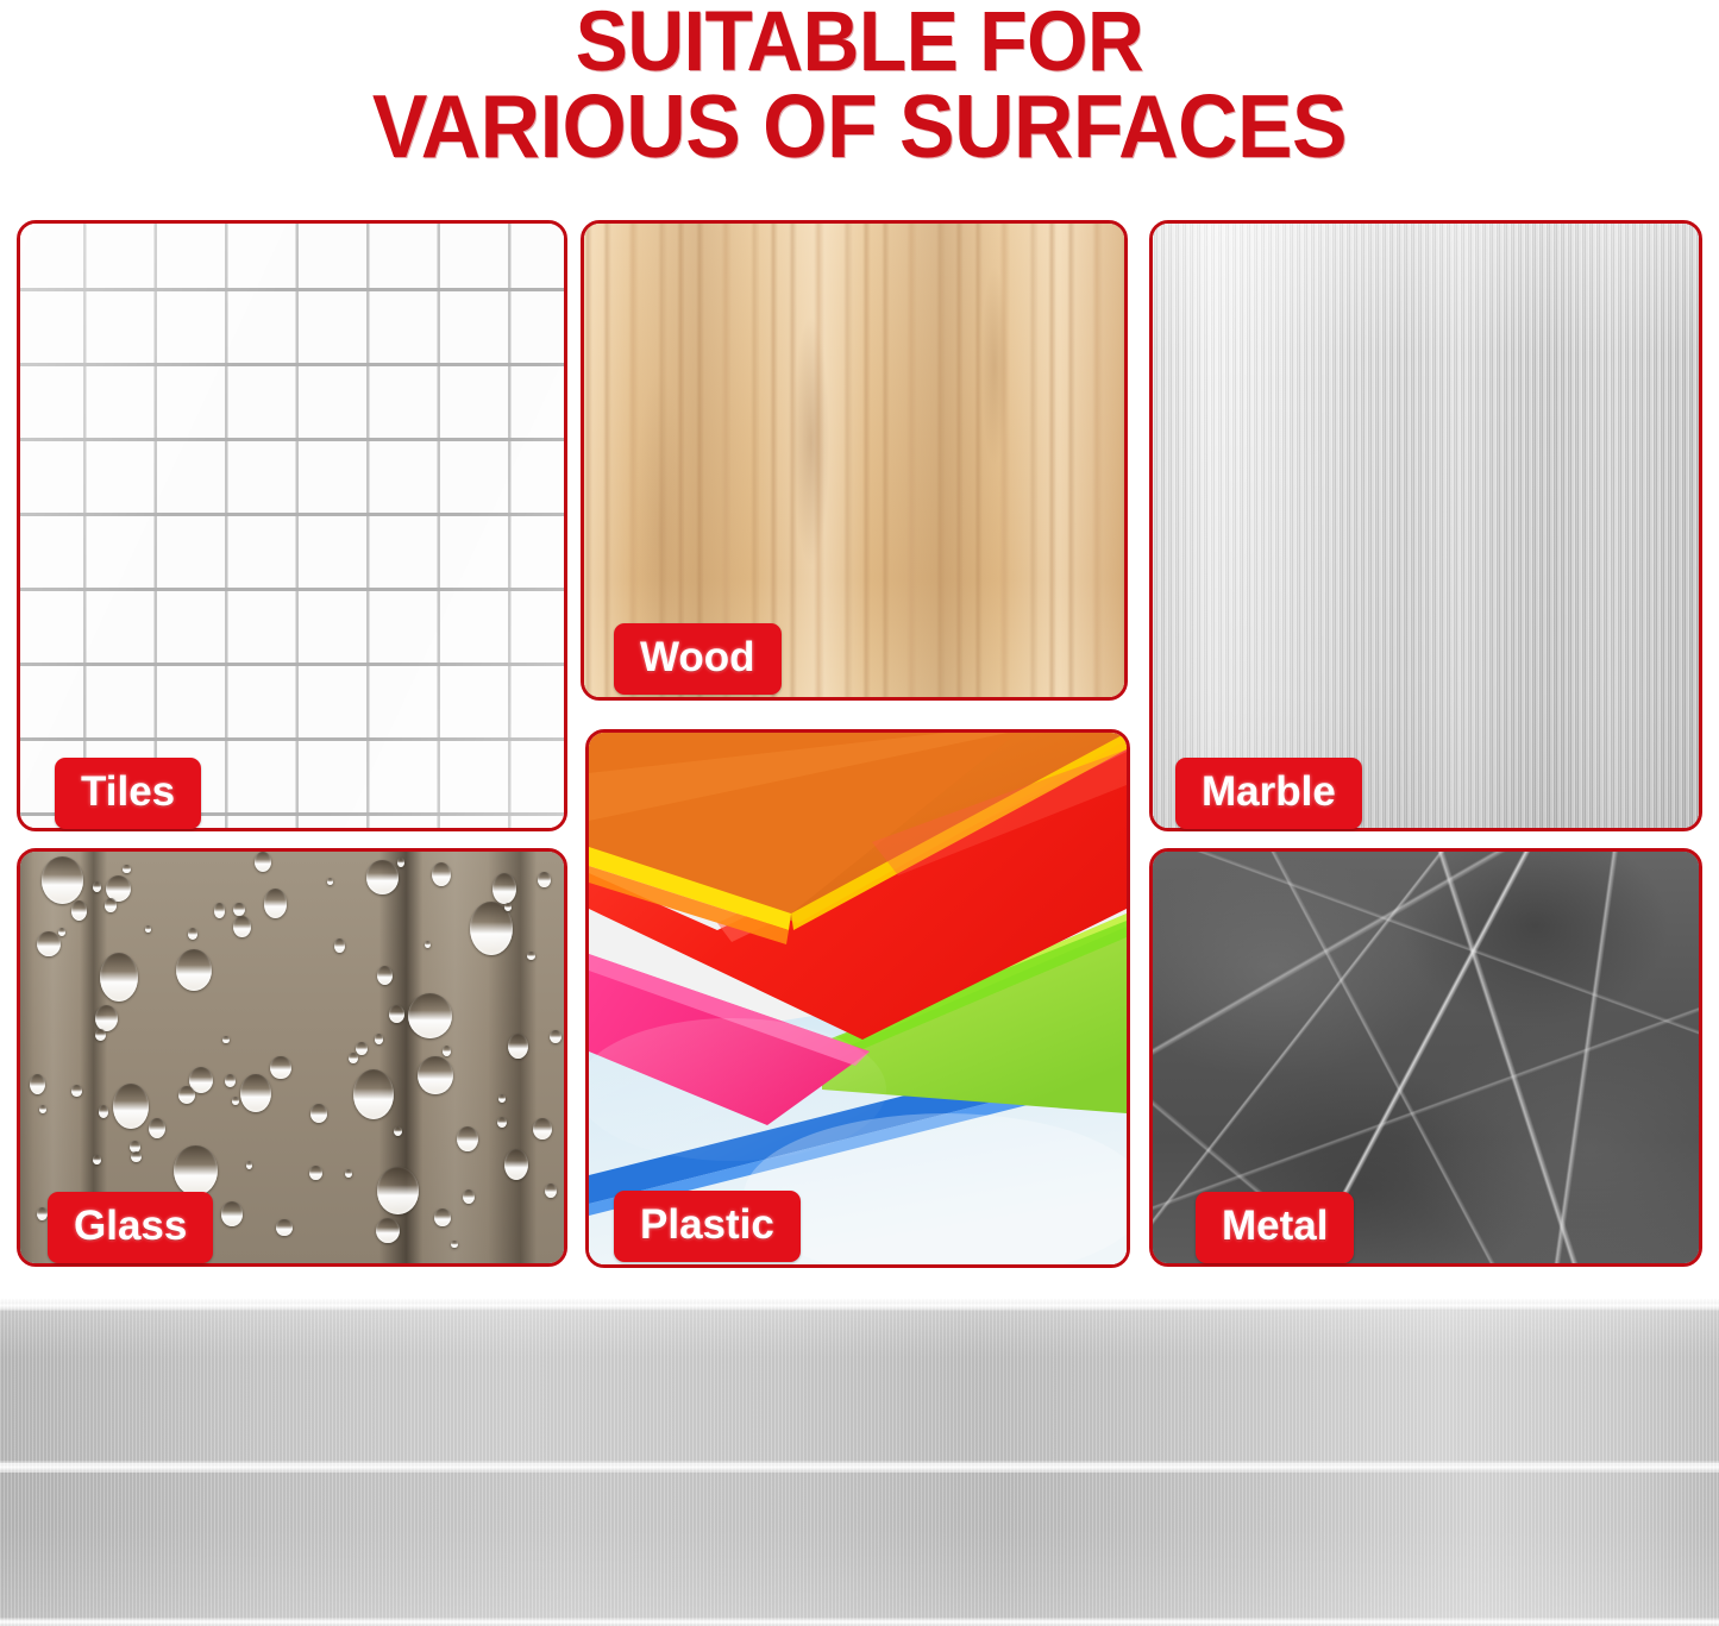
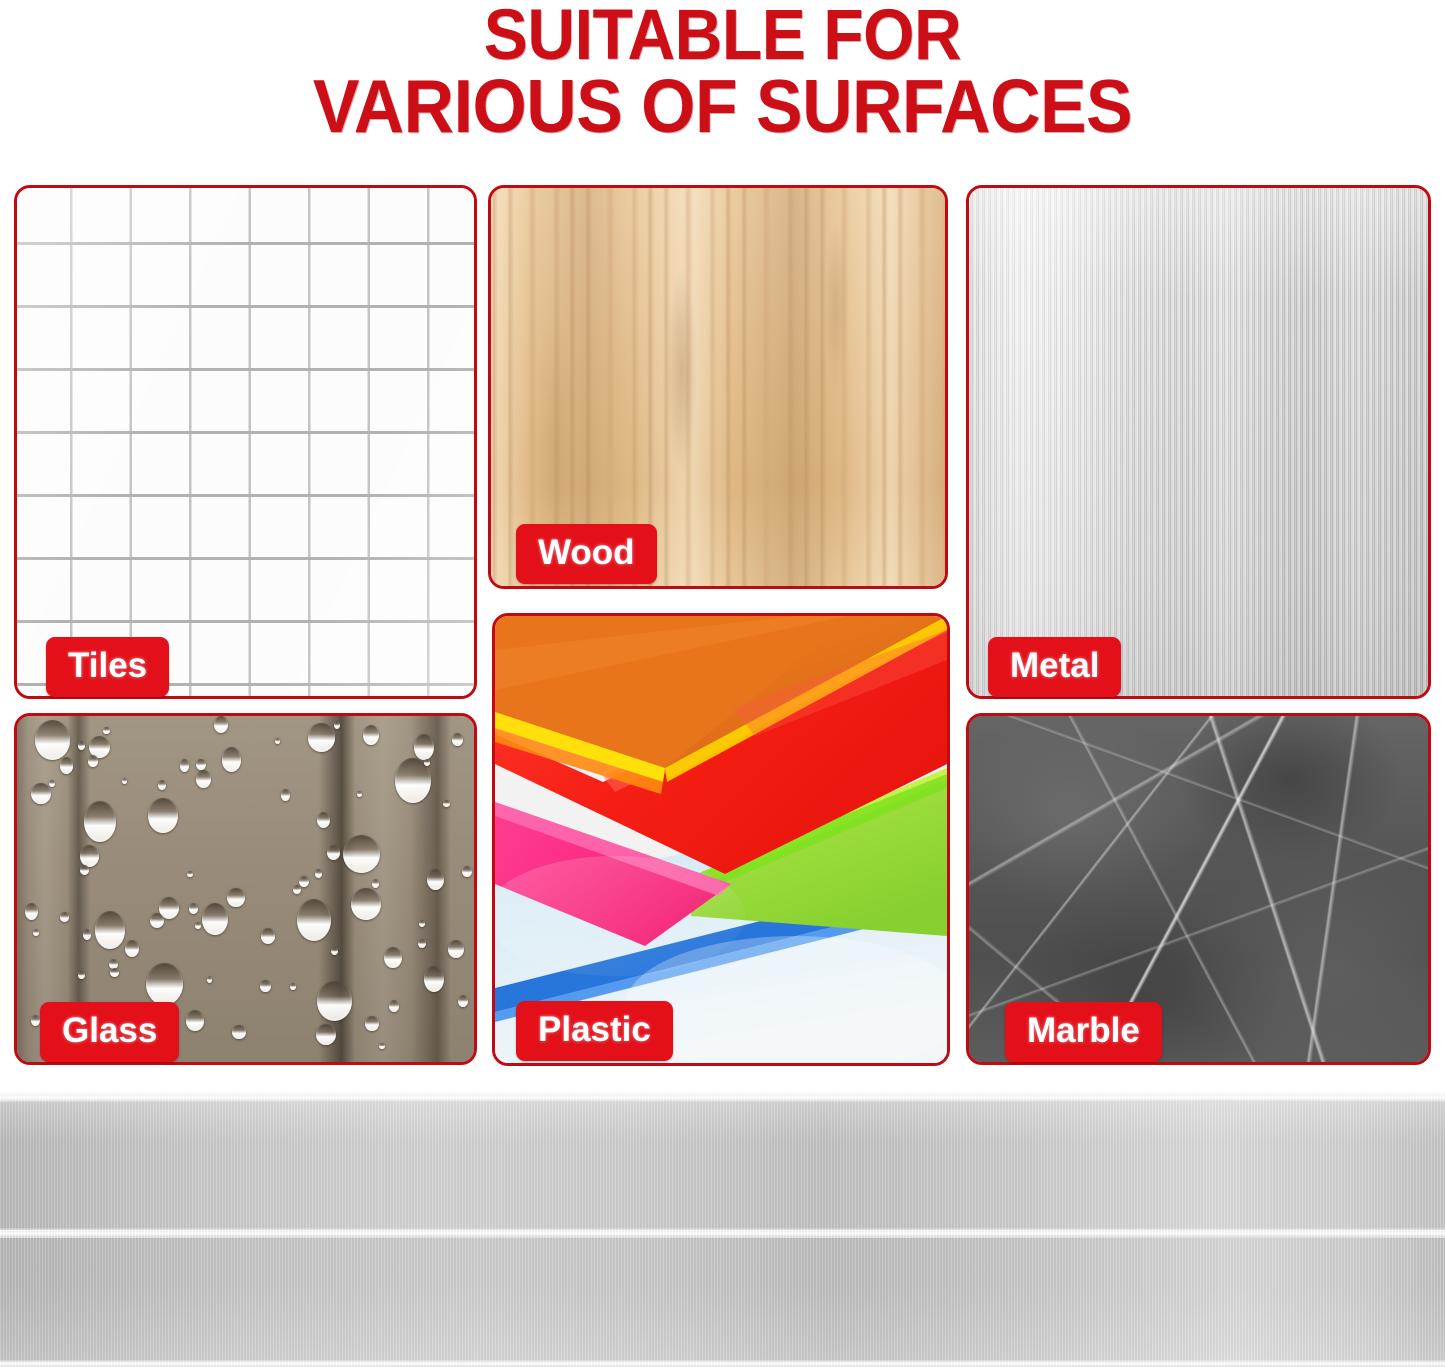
  SUITABLE FOR
  VARIOUS OF SURFACES
  Tiles
  Wood
- Marble
+ Metal
  Glass
  Plastic
- Metal
+ Marble
